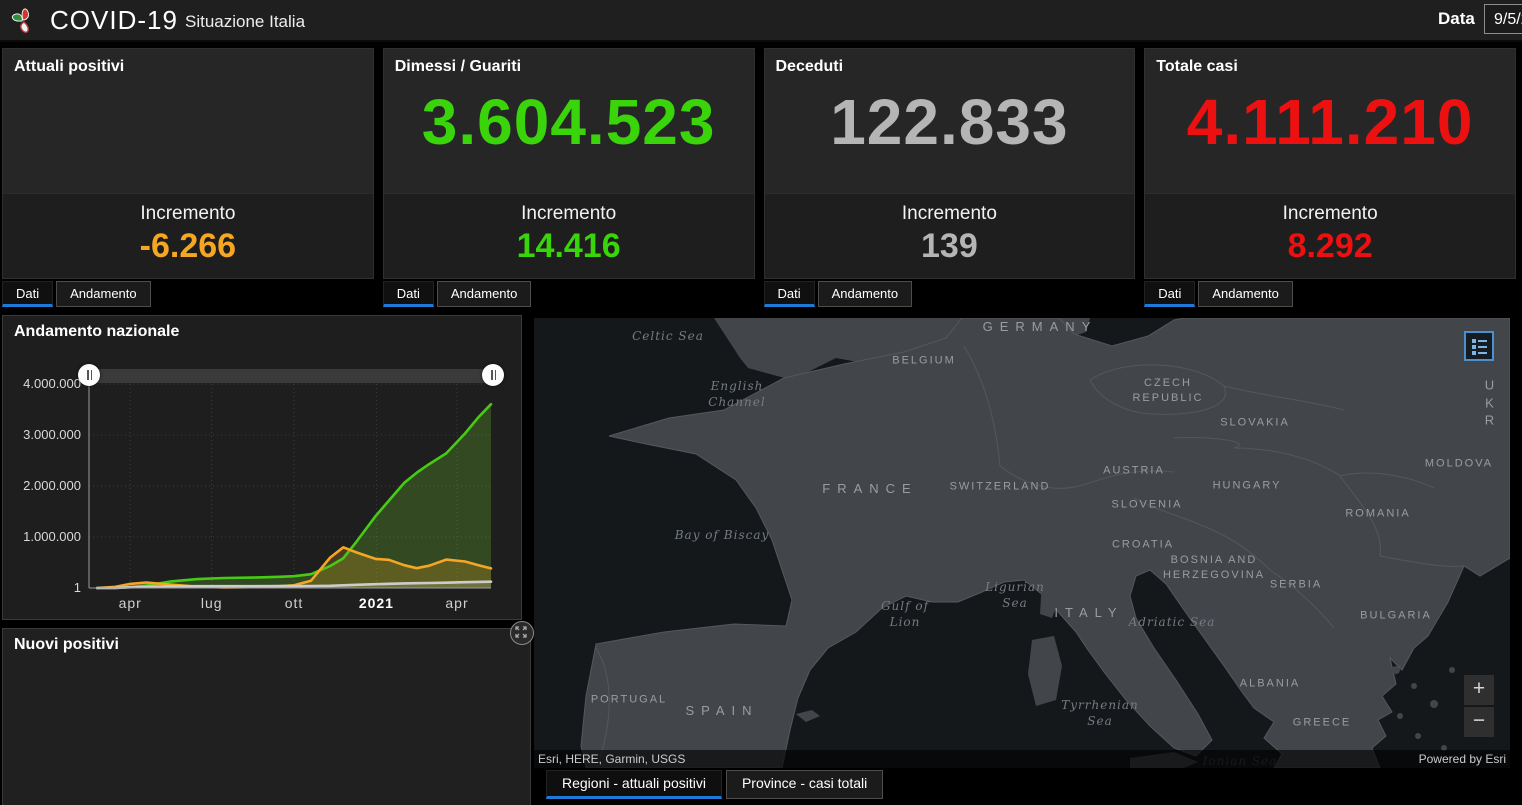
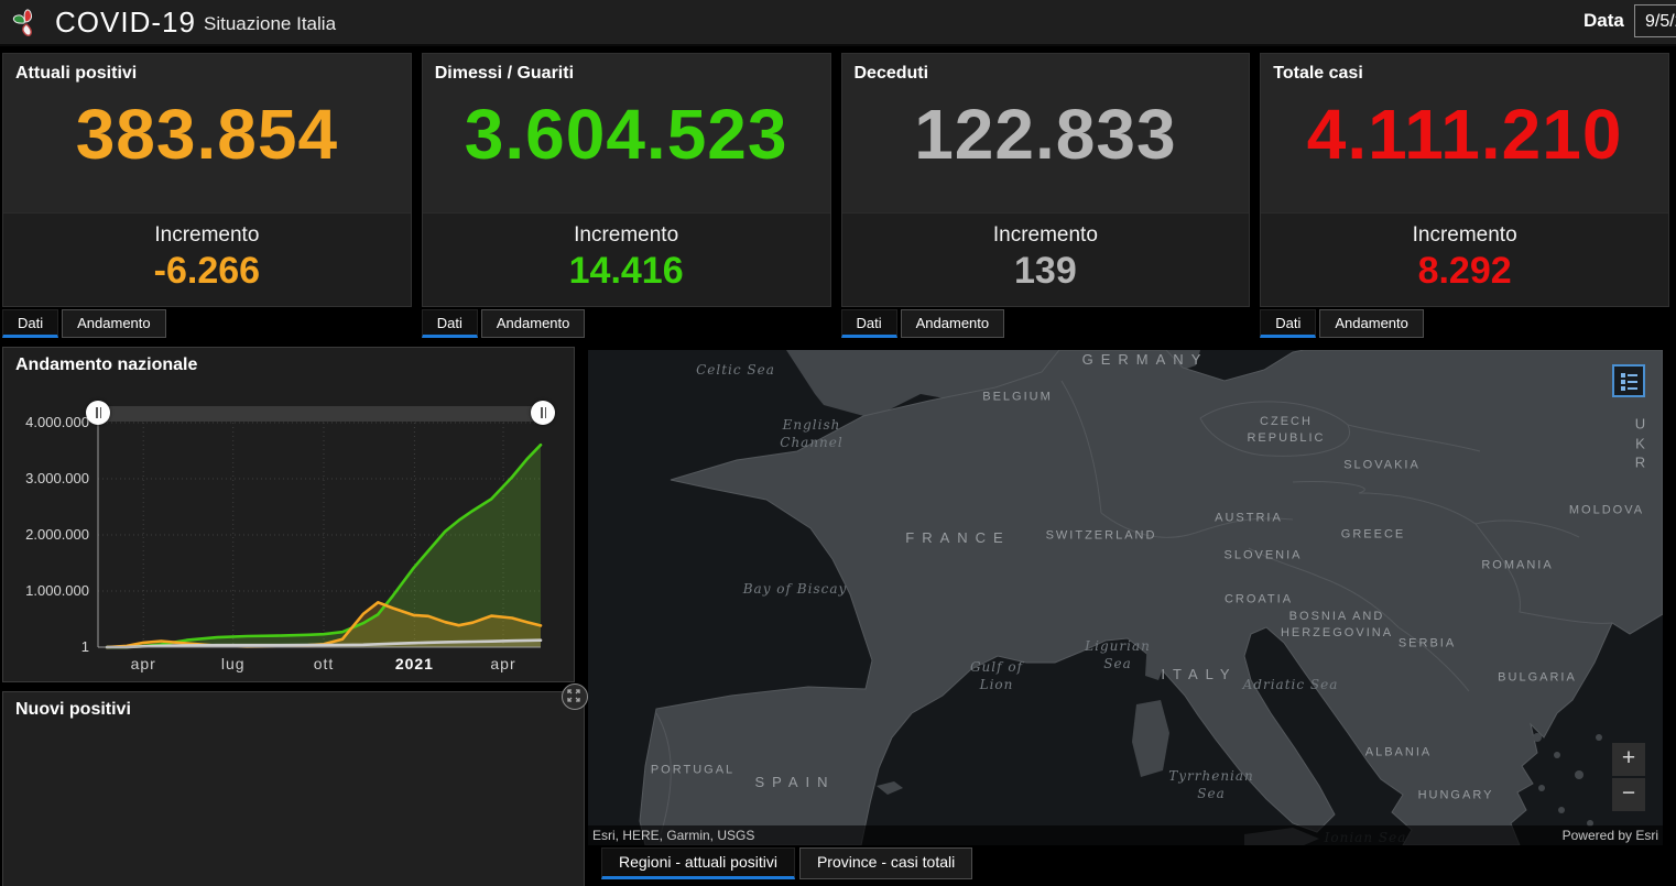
  COVID-19
  Situazione Italia
  Data
  Attuali positivi
+ 383.854
  Incremento
  -6.266
  Dati
  Andamento
  Dimessi / Guariti
  3.604.523
  Incremento
  14.416
  Dati
  Andamento
  Deceduti
  122.833
  Incremento
  139
  Dati
  Andamento
  Totale casi
  4.111.210
  Incremento
  8.292
  Dati
  Andamento
  Andamento nazionale
  1
  1.000.000
  2.000.000
  3.000.000
  4.000.000
  apr
  lug
  ott
  2021
  apr
  Nuovi positivi
  GERMANY
  Celtic Sea
  BELGIUM
  English
  Channel
  CZECH
  REPUBLIC
  U K R
  SLOVAKIA
  MOLDOVA
  AUSTRIA
- HUNGARY
+ GREECE
  FRANCE
  SWITZERLAND
  SLOVENIA
  ROMANIA
  Bay of Biscay
  CROATIA
  BOSNIA AND
  HERZEGOVINA
  SERBIA
  Ligurian
  Sea
  Gulf of
  Lion
  ITALY
  Adriatic Sea
  BULGARIA
  ALBANIA
  PORTUGAL
  SPAIN
  Tyrrhenian
  Sea
- GREECE
+ HUNGARY
  Ionian Sea
  +
  −
  Esri, HERE, Garmin, USGS
  Powered by Esri
  Regioni - attuali positivi
  Province - casi totali
